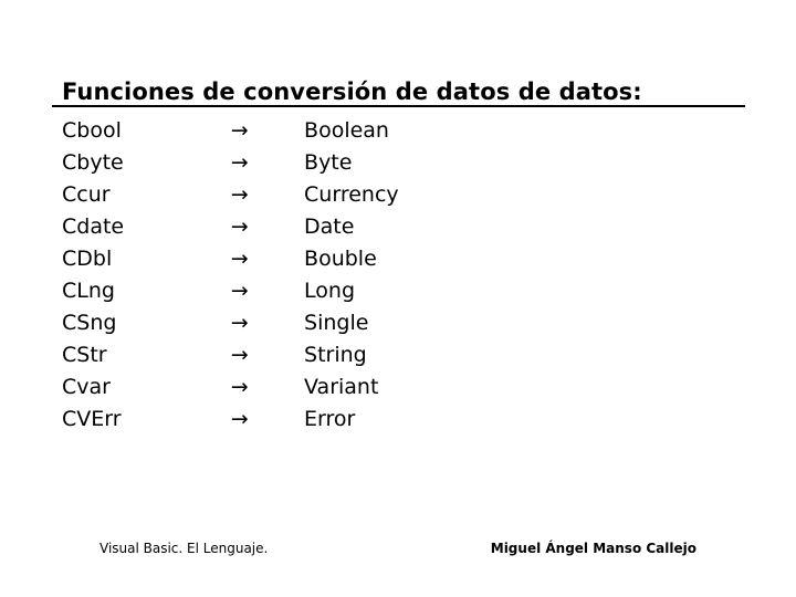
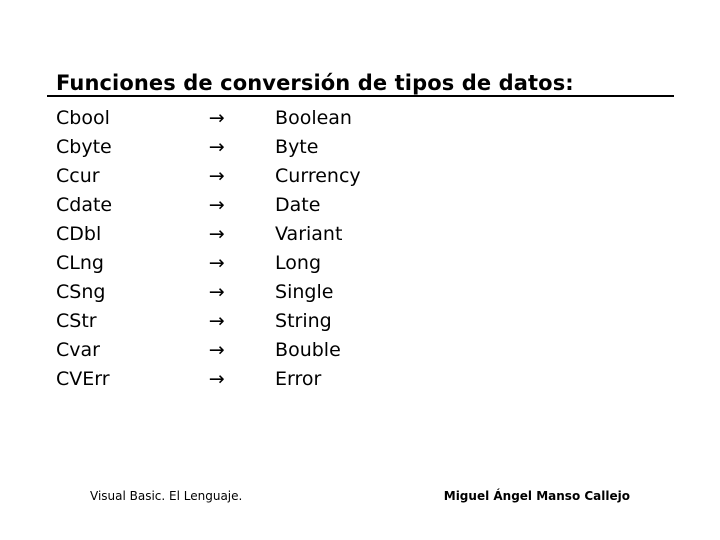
- Funciones de conversión de datos de datos:
+ Funciones de conversión de tipos de datos:
  Cbool	→	Boolean
  Cbyte	→	Byte
  Ccur	→	Currency
  Cdate	→	Date
- CDbl	→	Bouble
+ CDbl	→	Variant
  CLng	→	Long
  CSng	→	Single
  CStr	→	String
- Cvar	→	Variant
+ Cvar	→	Bouble
  CVErr	→	Error
  Visual Basic. El Lenguaje.
  Miguel Ángel Manso Callejo
